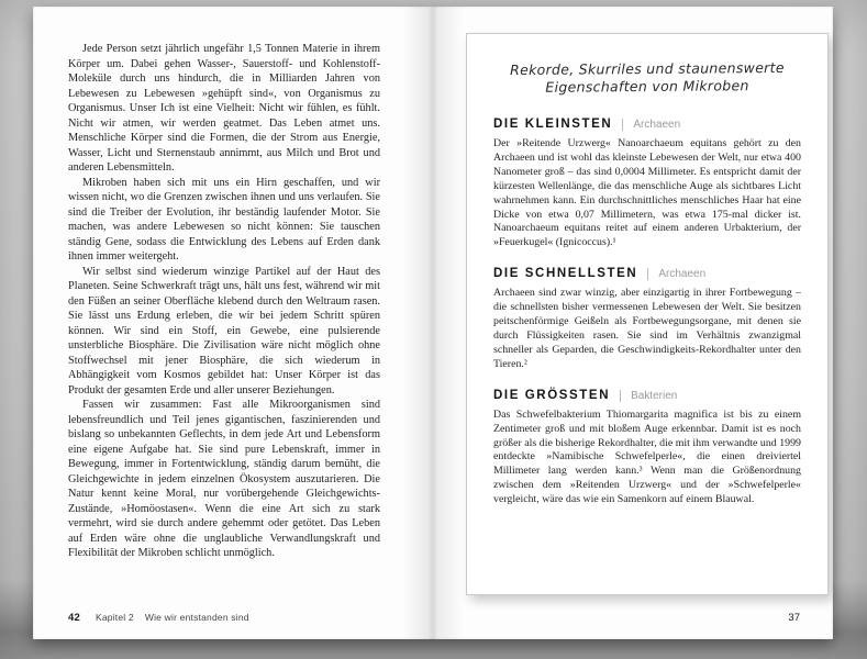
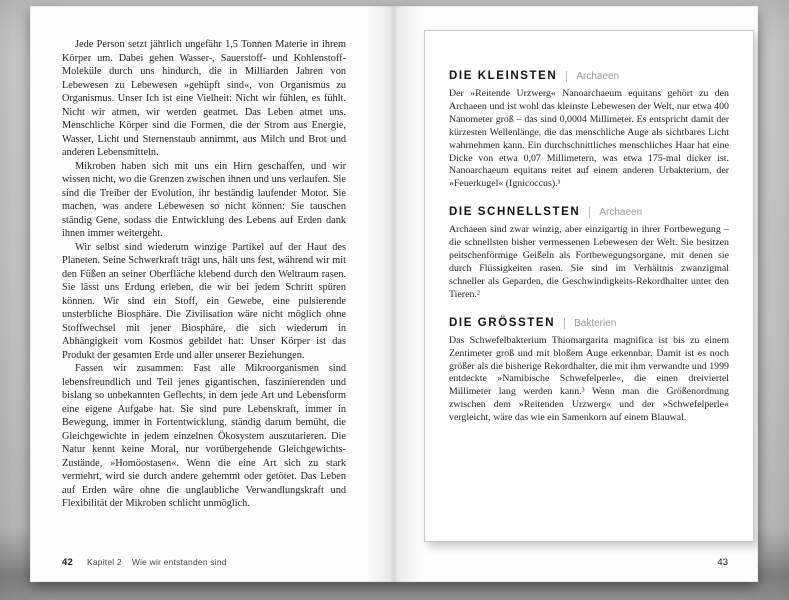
  Jede Person setzt jährlich ungefähr 1,5 Tonnen Materie in ihrem Körper um. Dabei gehen Wasser-, Sauerstoff- und Kohlenstoff-Moleküle durch uns hindurch, die in Milliarden Jahren von Lebewesen zu Lebewesen »gehüpft sind«, von Organismus zu Organismus. Unser Ich ist eine Vielheit: Nicht wir fühlen, es fühlt. Nicht wir atmen, wir werden geatmet. Das Leben atmet uns. Menschliche Körper sind die Formen, die der Strom aus Energie, Wasser, Licht und Sternenstaub annimmt, aus Milch und Brot und anderen Lebensmitteln.
  Mikroben haben sich mit uns ein Hirn geschaffen, und wir wissen nicht, wo die Grenzen zwischen ihnen und uns verlaufen. Sie sind die Treiber der Evolution, ihr beständig laufender Motor. Sie machen, was andere Lebewesen so nicht können: Sie tauschen ständig Gene, sodass die Entwicklung des Lebens auf Erden dank ihnen immer weitergeht.
  Wir selbst sind wiederum winzige Partikel auf der Haut des Planeten. Seine Schwerkraft trägt uns, hält uns fest, während wir mit den Füßen an seiner Oberfläche klebend durch den Weltraum rasen. Sie lässt uns Erdung erleben, die wir bei jedem Schritt spüren können. Wir sind ein Stoff, ein Gewebe, eine pulsierende unsterbliche Biosphäre. Die Zivilisation wäre nicht möglich ohne Stoffwechsel mit jener Biosphäre, die sich wiederum in Abhängigkeit vom Kosmos gebildet hat: Unser Körper ist das Produkt der gesamten Erde und aller unserer Beziehungen.
  Fassen wir zusammen: Fast alle Mikroorganismen sind lebensfreundlich und Teil jenes gigantischen, faszinierenden und bislang so unbekannten Geflechts, in dem jede Art und Lebensform eine eigene Aufgabe hat. Sie sind pure Lebenskraft, immer in Bewegung, immer in Fortentwicklung, ständig darum bemüht, die Gleichgewichte in jedem einzelnen Ökosystem auszutarieren. Die Natur kennt keine Moral, nur vorübergehende Gleichgewichts-Zustände, »Homöostasen«. Wenn die eine Art sich zu stark vermehrt, wird sie durch andere gehemmt oder getötet. Das Leben auf Erden wäre ohne die unglaubliche Verwandlungskraft und Flexibilität der Mikroben schlicht unmöglich.
  42 Kapitel 2 Wie wir entstanden sind
- Rekorde, Skurriles und staunenswerte Eigenschaften von Mikroben
  DIE KLEINSTEN
  Archaeen
  Der »Reitende Urzwerg« Nanoarchaeum equitans gehört zu den Archaeen und ist wohl das kleinste Lebewesen der Welt, nur etwa 400 Nanometer groß – das sind 0,0004 Millimeter. Es entspricht damit der kürzesten Wellenlänge, die das menschliche Auge als sichtbares Licht wahrnehmen kann. Ein durchschnittliches menschliches Haar hat eine Dicke von etwa 0,07 Millimetern, was etwa 175-mal dicker ist. Nanoarchaeum equitans reitet auf einem anderen Urbakterium, der »Feuerkugel« (Ignicoccus).¹
  DIE SCHNELLSTEN
  Archaeen
  Archaeen sind zwar winzig, aber einzigartig in ihrer Fortbewegung – die schnellsten bisher vermessenen Lebewesen der Welt. Sie besitzen peitschenförmige Geißeln als Fortbewegungsorgane, mit denen sie durch Flüssigkeiten rasen. Sie sind im Verhältnis zwanzigmal schneller als Geparden, die Geschwindigkeits-Rekordhalter unter den Tieren.²
  DIE GRÖSSTEN
  Bakterien
  Das Schwefelbakterium Thiomargarita magnifica ist bis zu einem Zentimeter groß und mit bloßem Auge erkennbar. Damit ist es noch größer als die bisherige Rekordhalter, die mit ihm verwandte und 1999 entdeckte »Namibische Schwefelperle«, die einen dreiviertel Millimeter lang werden kann.³ Wenn man die Größenordnung zwischen dem »Reitenden Urzwerg« und der »Schwefelperle« vergleicht, wäre das wie ein Samenkorn auf einem Blauwal.
- 37
+ 43
